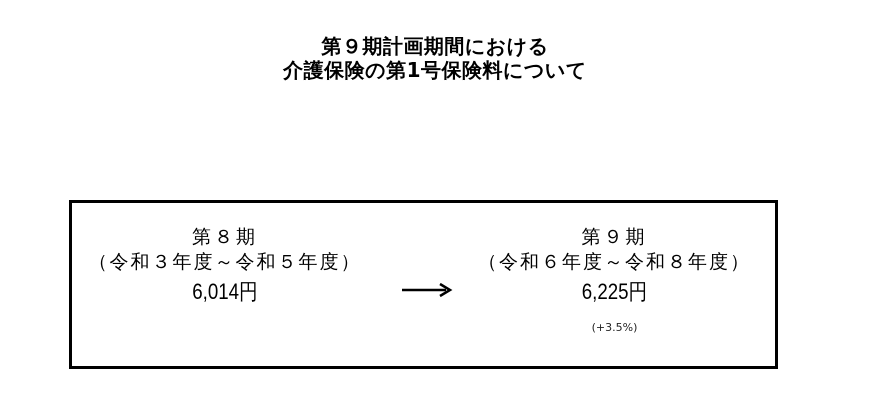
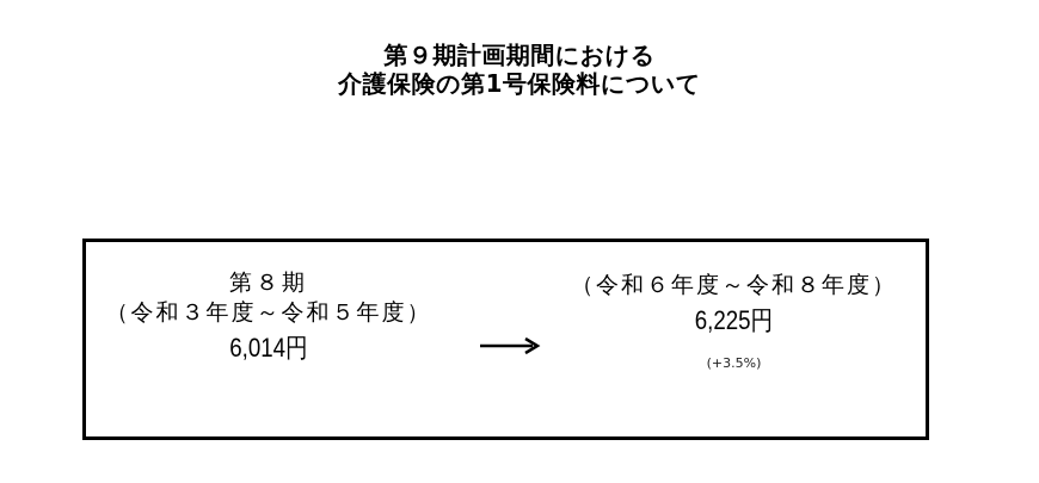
  第９期計画期間における
  介護保険の第1号保険料について
  第８期
  （令和３年度～令和５年度）
  6,014円
- 第９期
  （令和６年度～令和８年度）
  6,225円
  (+3.5%)
